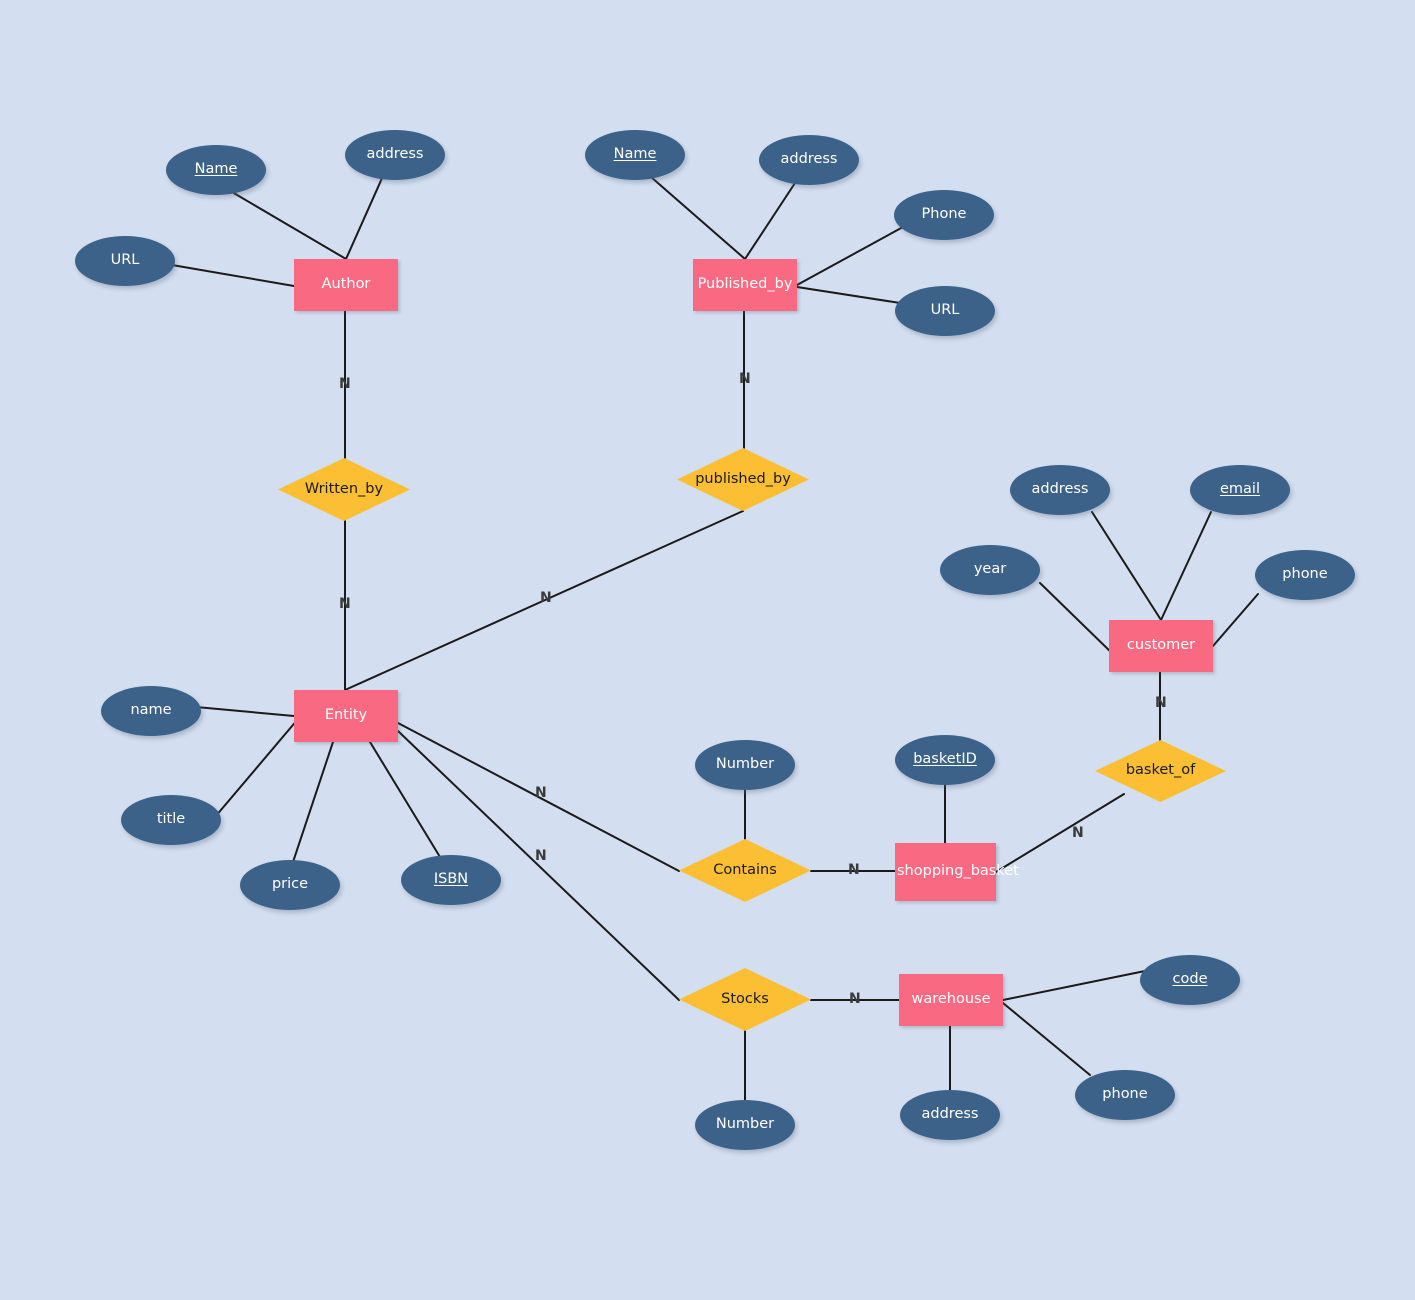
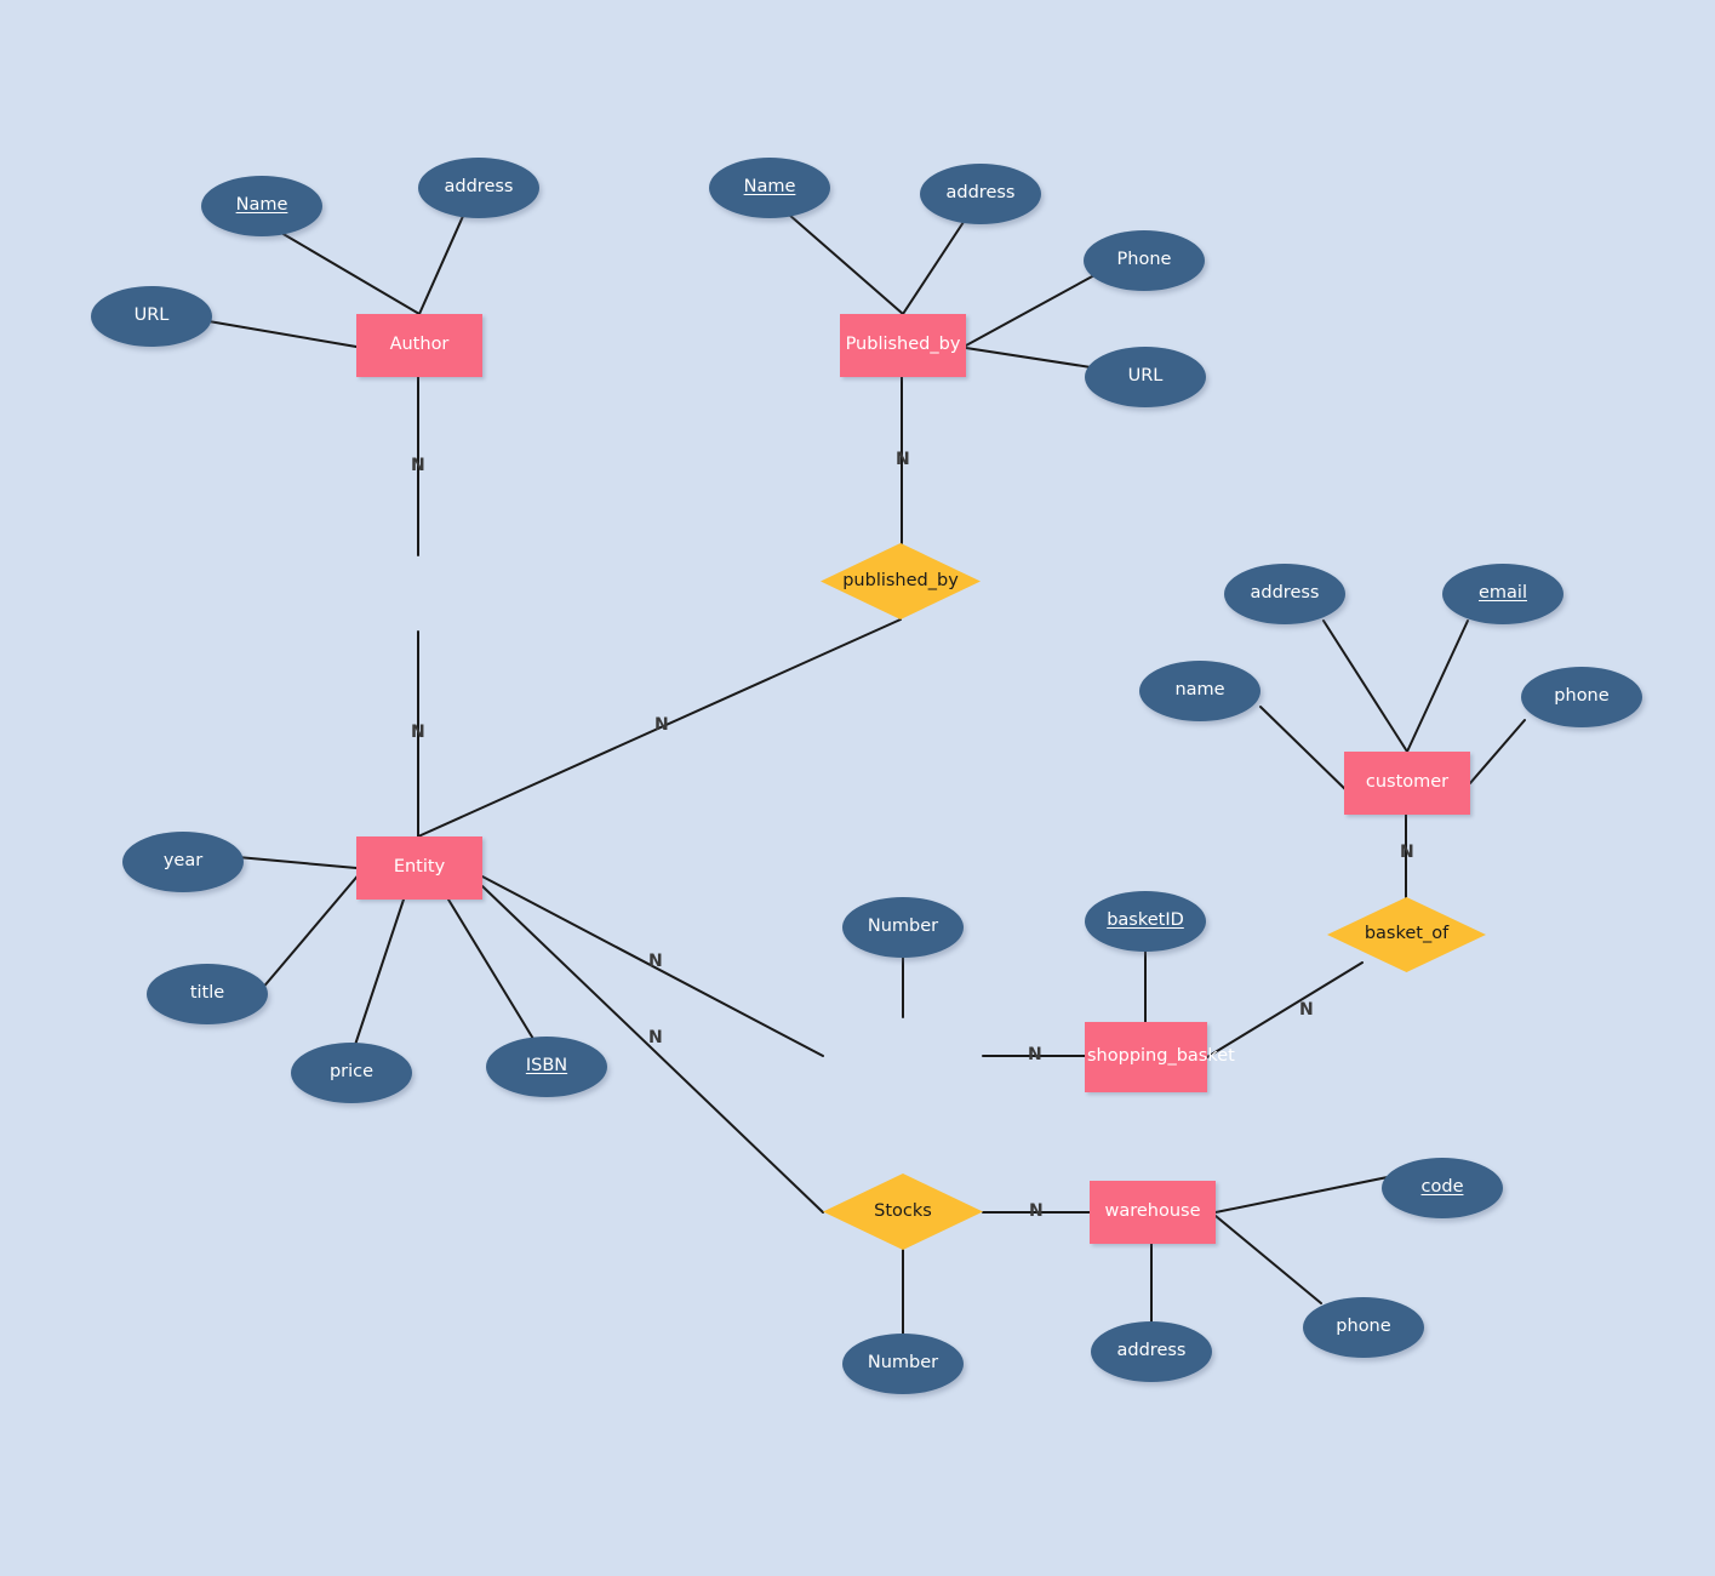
- Written_by
  published_by
  basket_of
- Contains
  Stocks
  Name
  address
  URL
  Name
  address
  Phone
  URL
- name
+ year
  title
  price
  ISBN
  address
  email
- year
+ name
  phone
  Number
  basketID
  Number
  address
  code
  phone
  Author
  Published_by
  Entity
  customer
  shopping_basket
  warehouse
  N
  N
  N
  N
  N
  N
  N
  N
  N
  N
